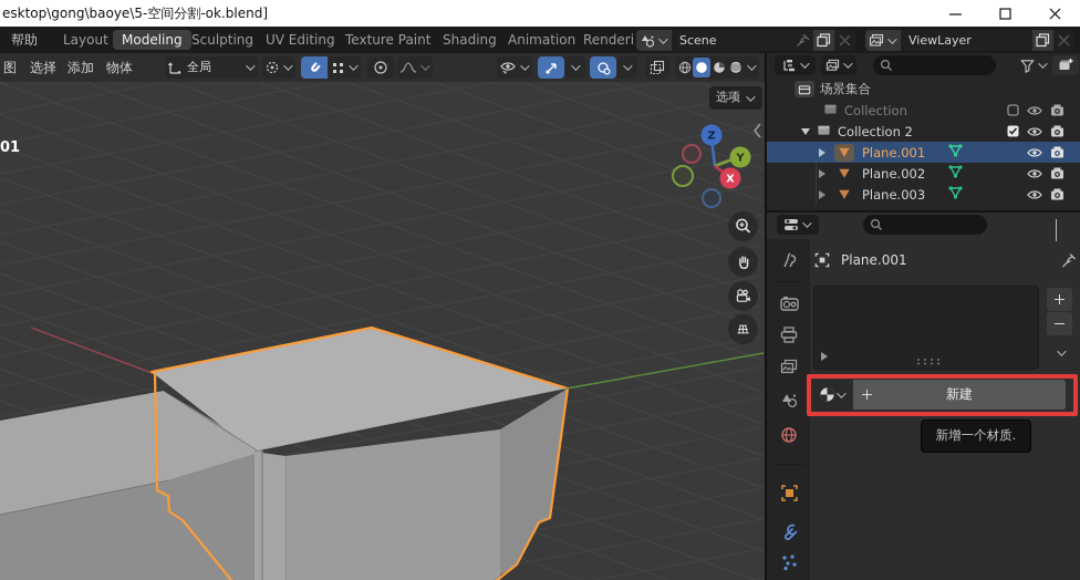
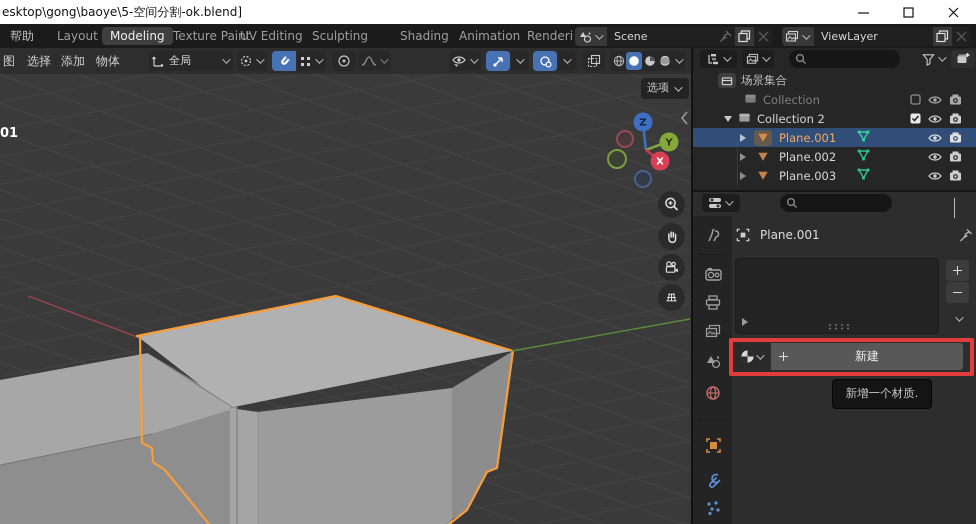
  esktop\gong\baoye\5-空间分割-ok.blend]
  帮助
  Layout
  Modeling
- Sculpting
+ Texture Paint
  UV Editing
- Texture Paint
+ Sculpting
  Shading
  Animation
  Renderi
  Scene
  ViewLayer
  图
  选择
  添加
  物体
  全局
  01
  选项
  Z
  Y
  X
  场景集合
  Collection
  Collection 2
  Plane.001
  Plane.002
  Plane.003
  Plane.001
  新建
  新增一个材质.
